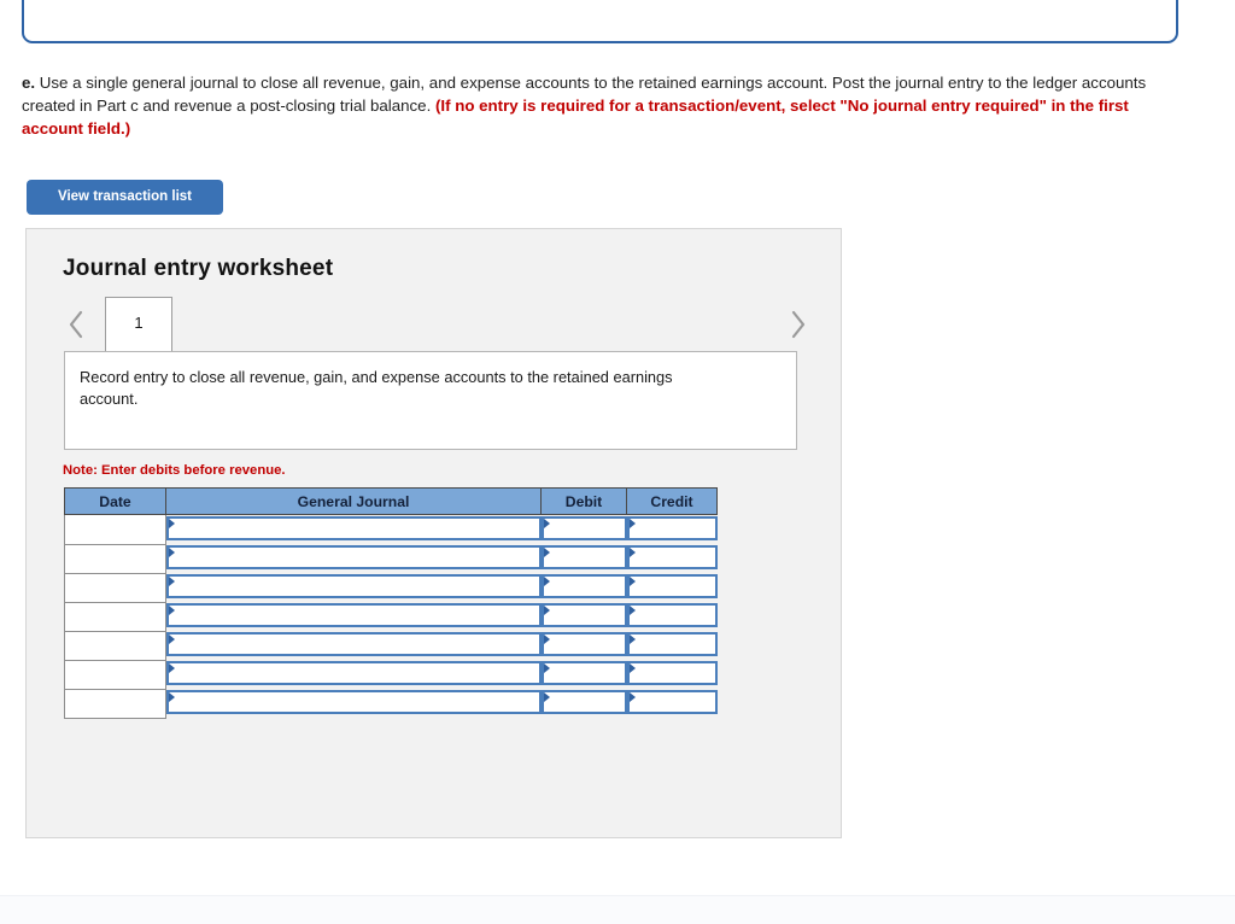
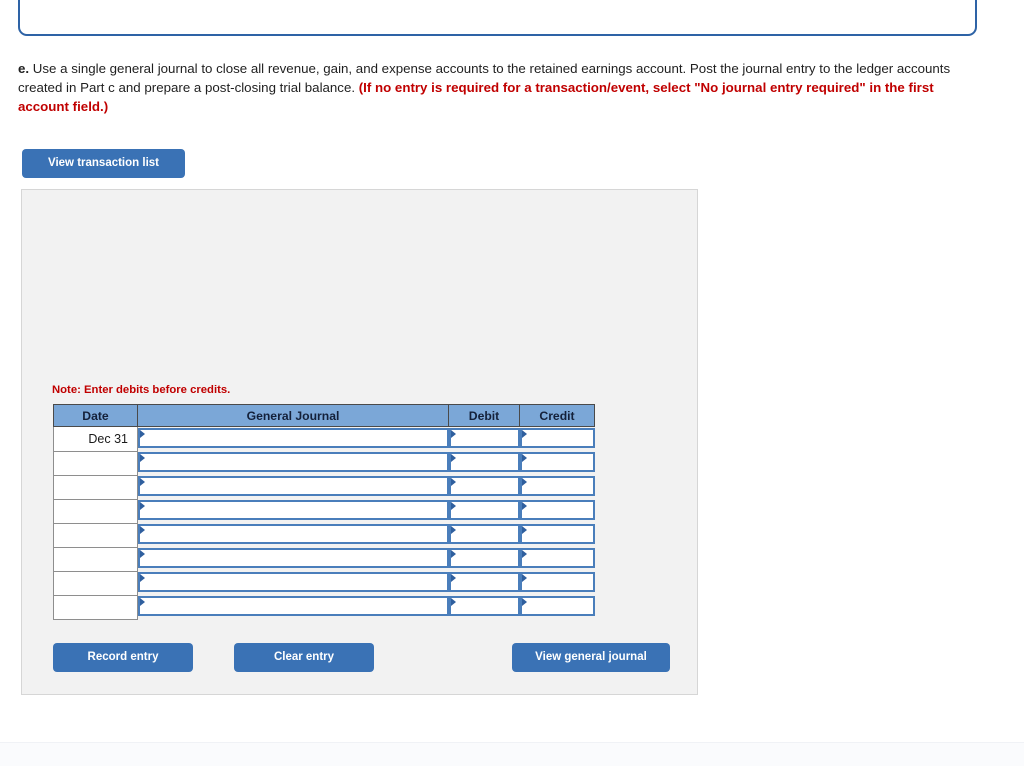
- e. Use a single general journal to close all revenue, gain, and expense accounts to the retained earnings account. Post the journal entry to the ledger accounts created in Part c and revenue a post-closing trial balance. (If no entry is required for a transaction/event, select "No journal entry required" in the first account field.)
+ e. Use a single general journal to close all revenue, gain, and expense accounts to the retained earnings account. Post the journal entry to the ledger accounts created in Part c and prepare a post-closing trial balance. (If no entry is required for a transaction/event, select "No journal entry required" in the first account field.)
  View transaction list
- Journal entry worksheet
- 1
- Record entry to close all revenue, gain, and expense accounts to the retained earnings account.
- Note: Enter debits before revenue.
+ Note: Enter debits before credits.
  Date	General Journal	Debit	Credit
+ Dec 31
+ Record entry
+ Clear entry
+ View general journal
